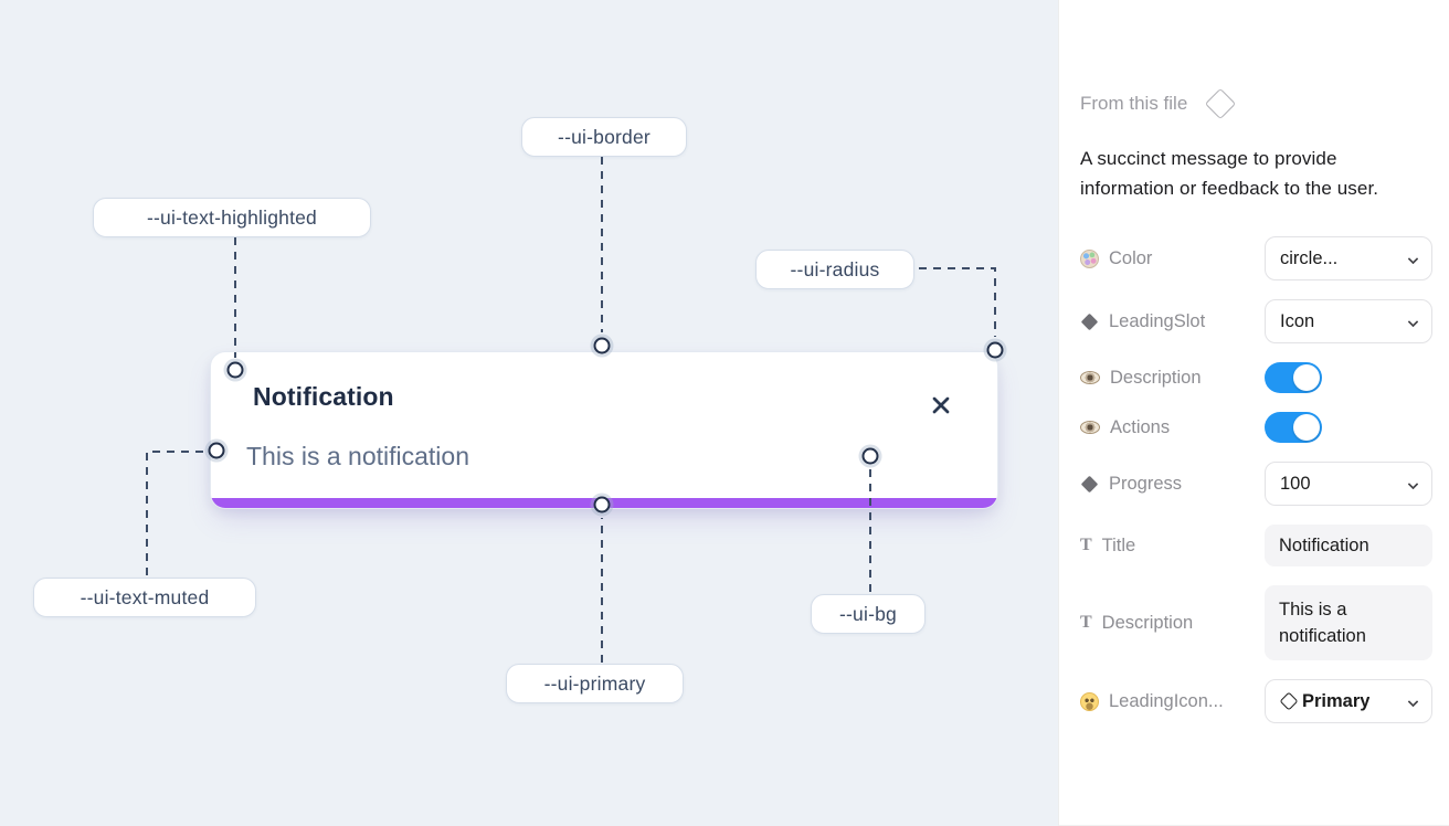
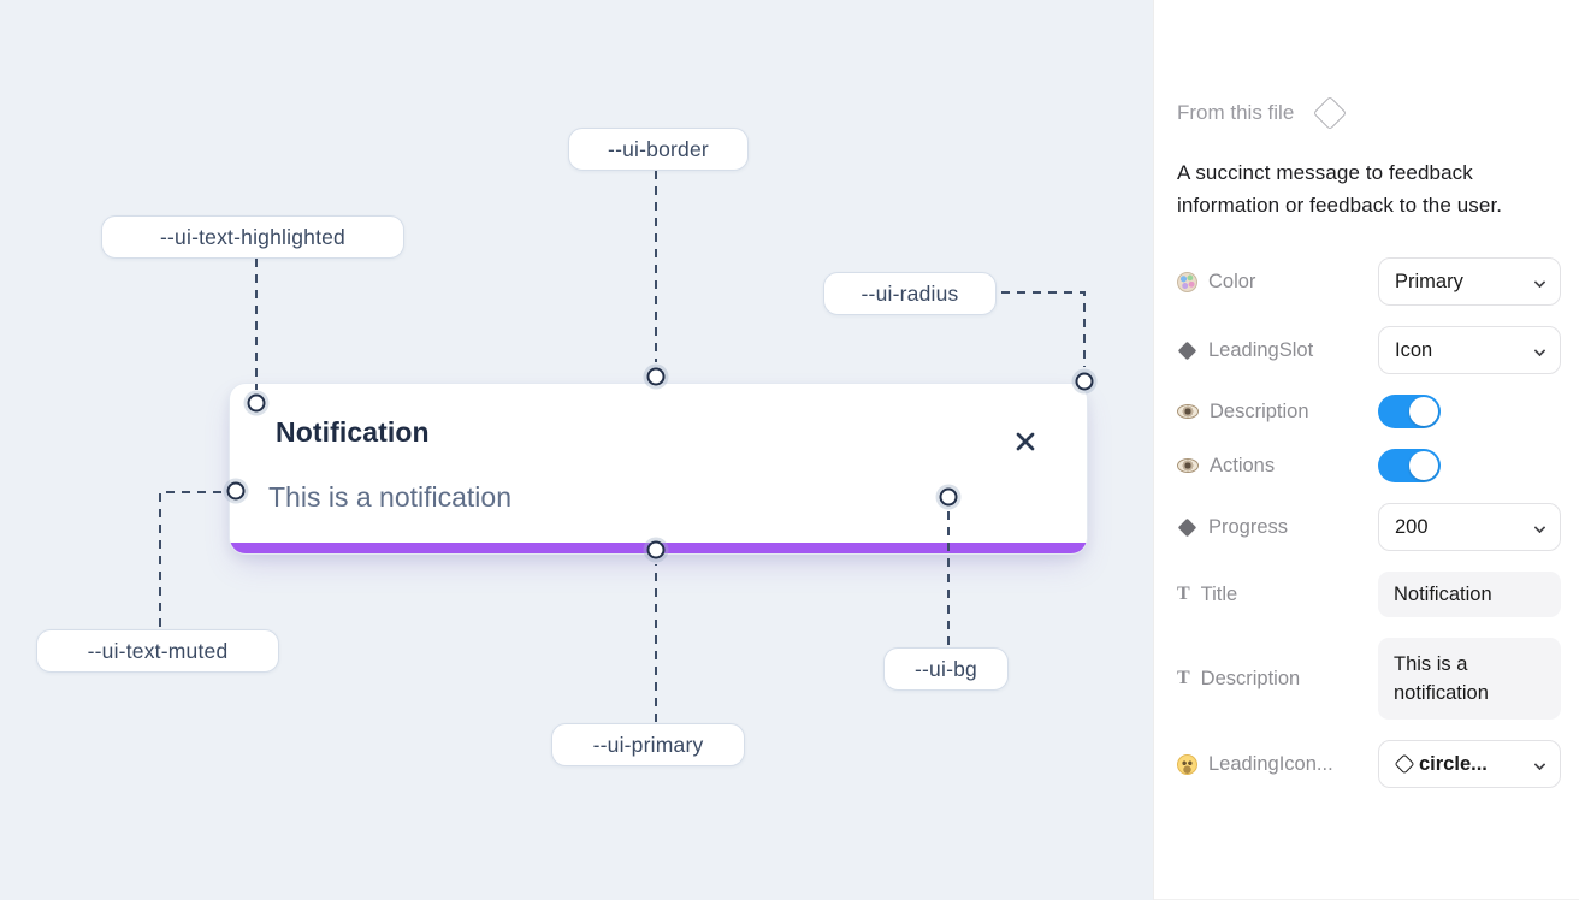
  Notification
  This is a notification
  --ui-border
  --ui-text-highlighted
  --ui-radius
  --ui-text-muted
  --ui-primary
  --ui-bg
  From this file
- A succinct message to provide information or feedback to the user.
+ A succinct message to feedback information or feedback to the user.
  Color
- circle...
+ Primary
  LeadingSlot
  Icon
  Description
  Actions
  Progress
- 100
+ 200
  T
  Title
  Notification
  T
  Description
  This is a notification
  LeadingIcon...
- Primary
+ circle...
